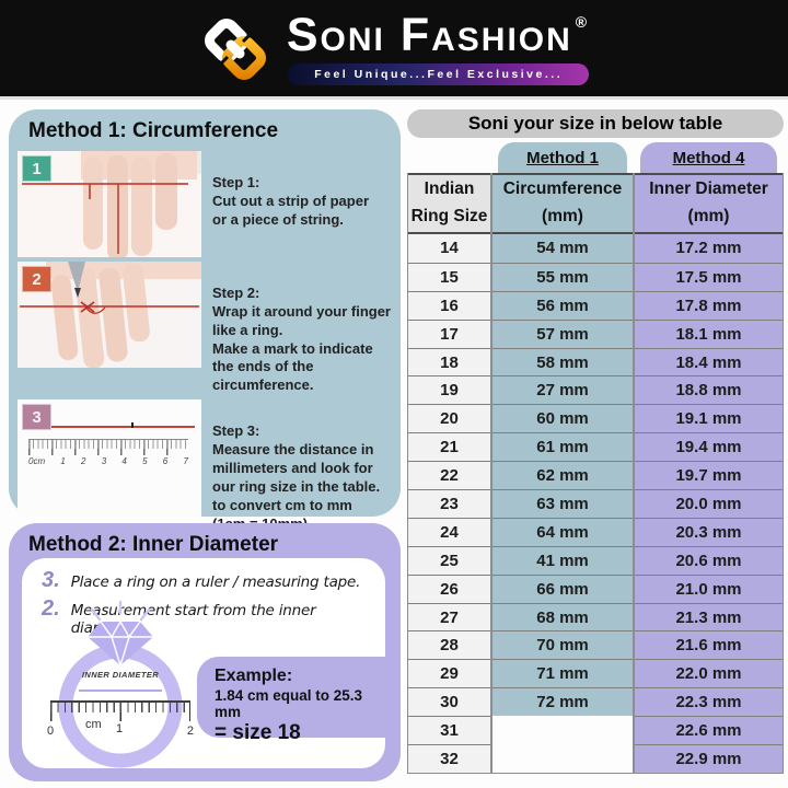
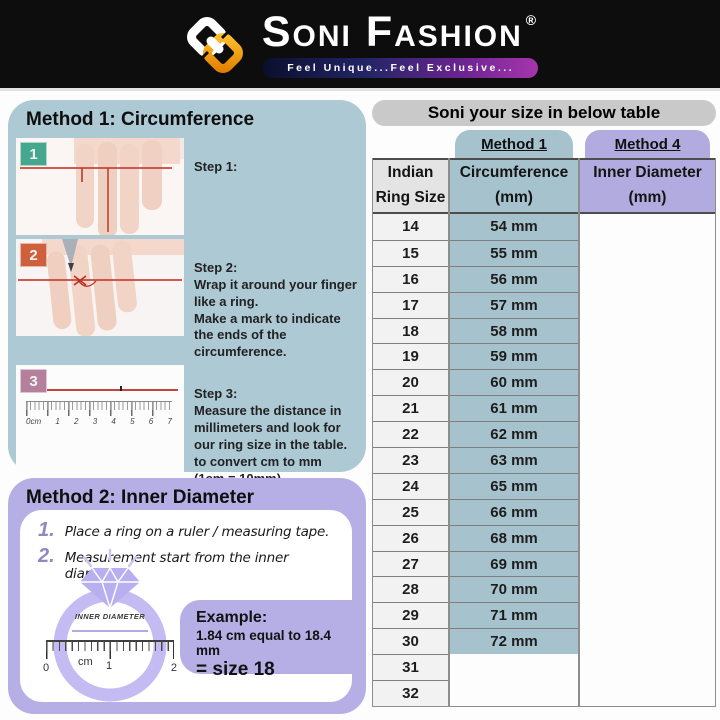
  Soni Fashion
  ®
  Feel Unique...Feel Exclusive...
  Method 1: Circumference
  1
  Step 1:
- Cut out a strip of paper
- or a piece of string.
  2
  Step 2:
  Wrap it around your finger
  like a ring.
  Make a mark to indicate
  the ends of the
  circumference.
  0cm
  1
  2
  3
  4
  5
  6
  7
  3
  Step 3:
  Measure the distance in
  millimeters and look for
  our ring size in the table.
  to convert cm to mm
  Method 2: Inner Diameter
- 3.
+ 1.
  Place a ring on a ruler / measuring tape.
  2.
  Measuement start from the inner dia
  INNER DIAMETER
  0
  cm
  1
  2
  Example:
- 1.84 cm equal to 25.3 mm
+ 1.84 cm equal to 18.4 mm
  = size 18
  Soni your size in below table
  Method 1
  Method 4
  Indian
  Ring Size
  14
  15
  16
  17
  18
  19
  20
  21
  22
  23
  24
  25
  26
  27
  28
  29
  30
  31
  32
  Circumference
  (mm)
  54 mm
  55 mm
  56 mm
  57 mm
  58 mm
- 27 mm
+ 59 mm
  60 mm
  61 mm
  62 mm
  63 mm
- 64 mm
- 41 mm
+ 65 mm
  66 mm
  68 mm
+ 69 mm
  70 mm
  71 mm
  72 mm
  Inner Diameter
  (mm)
- 17.2 mm
- 17.5 mm
- 17.8 mm
- 18.1 mm
- 18.4 mm
- 18.8 mm
- 19.1 mm
- 19.4 mm
- 19.7 mm
- 20.0 mm
- 20.3 mm
- 20.6 mm
- 21.0 mm
- 21.3 mm
- 21.6 mm
- 22.0 mm
- 22.3 mm
- 22.6 mm
- 22.9 mm
